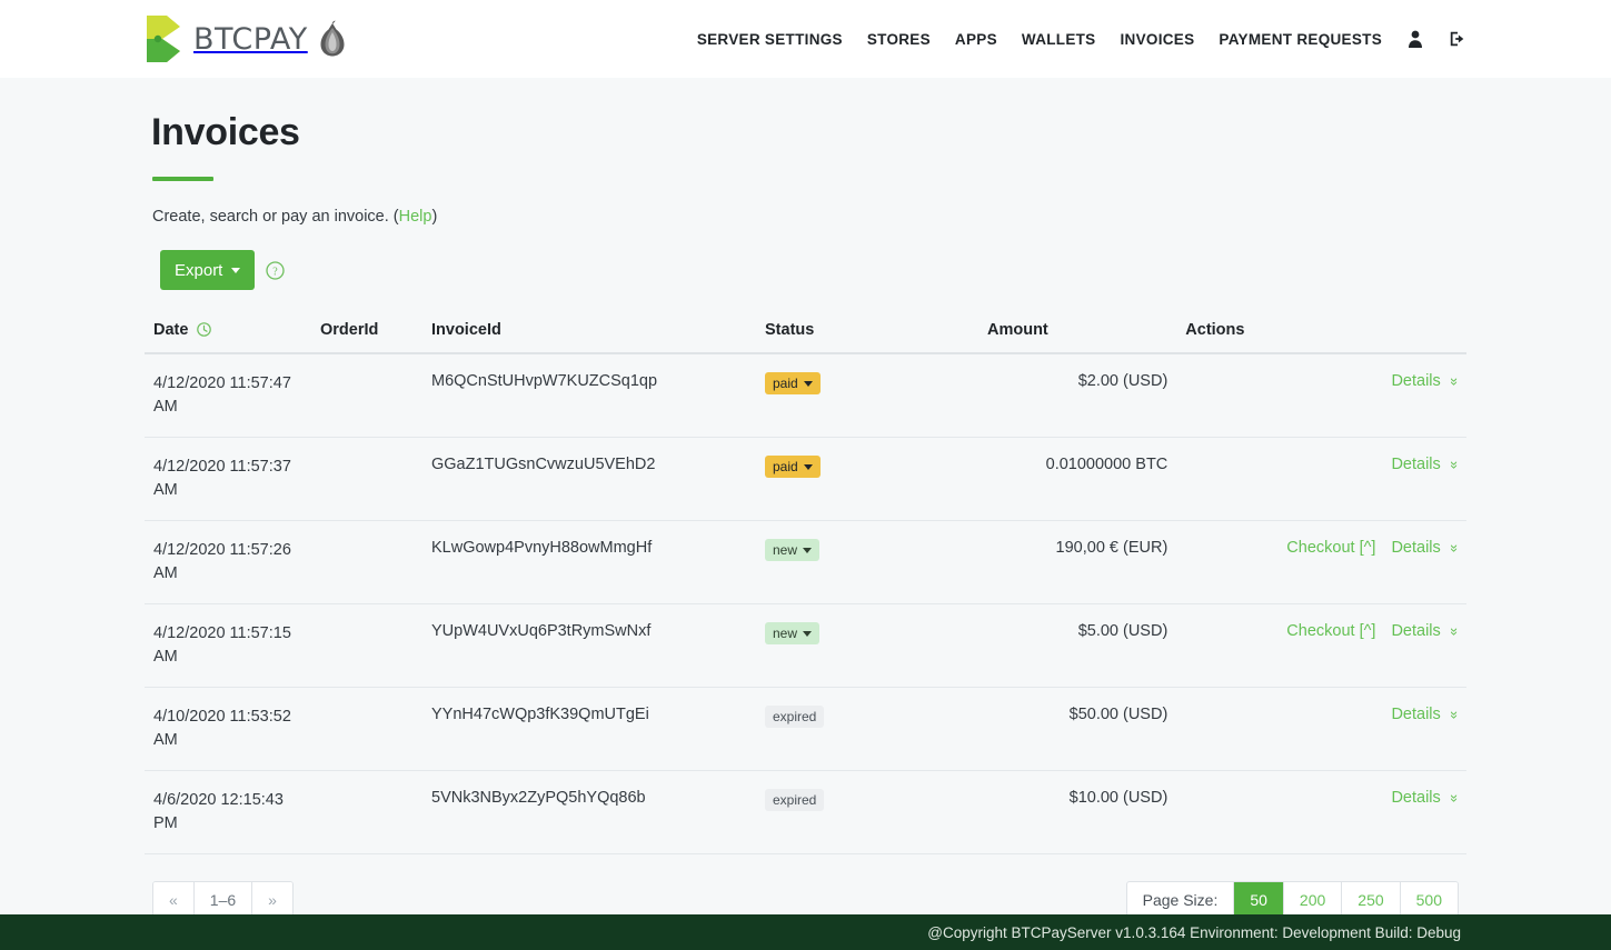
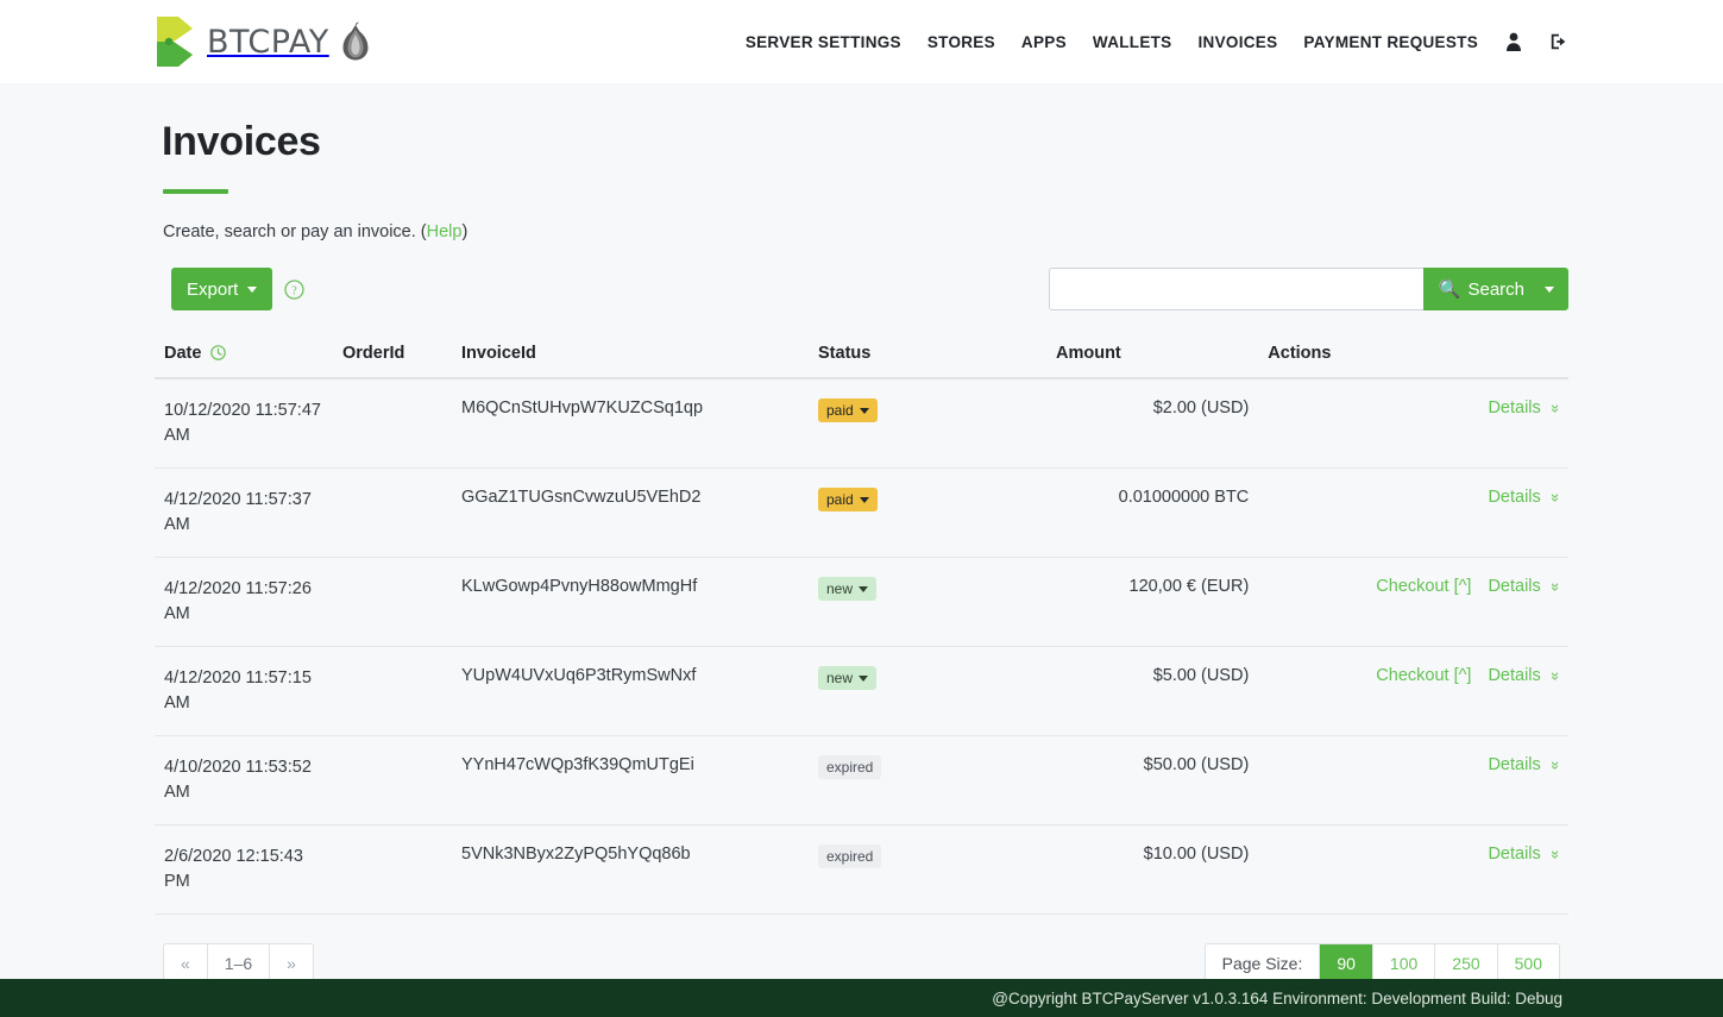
  BTCPAY
  SERVER SETTINGS
  STORES
  APPS
  WALLETS
  INVOICES
  PAYMENT REQUESTS
  Invoices
  Create, search or pay an invoice. (Help)
  Export
  ?
+ 🔍
+ Search
  Date	OrderId	InvoiceId	Status	Amount	Actions
- 4/12/2020 11:57:47 AM		M6QCnStUHvpW7KUZCSq1qp	paid	$2.00 (USD)	Details
+ 10/12/2020 11:57:47 AM		M6QCnStUHvpW7KUZCSq1qp	paid	$2.00 (USD)	Details
  4/12/2020 11:57:37 AM		GGaZ1TUGsnCvwzuU5VEhD2	paid	0.01000000 BTC	Details
- 4/12/2020 11:57:26 AM		KLwGowp4PvnyH88owMmgHf	new	190,00 € (EUR)	Checkout [^] Details
+ 4/12/2020 11:57:26 AM		KLwGowp4PvnyH88owMmgHf	new	120,00 € (EUR)	Checkout [^] Details
  4/12/2020 11:57:15 AM		YUpW4UVxUq6P3tRymSwNxf	new	$5.00 (USD)	Checkout [^] Details
  4/10/2020 11:53:52 AM		YYnH47cWQp3fK39QmUTgEi	expired	$50.00 (USD)	Details
- 4/6/2020 12:15:43 PM		5VNk3NByx2ZyPQ5hYQq86b	expired	$10.00 (USD)	Details
+ 2/6/2020 12:15:43 PM		5VNk3NByx2ZyPQ5hYQq86b	expired	$10.00 (USD)	Details
  «
  1–6
  »
  Page Size:
- 50
+ 90
- 200
+ 100
  250
  500
  @Copyright BTCPayServer v1.0.3.164 Environment: Development Build: Debug
